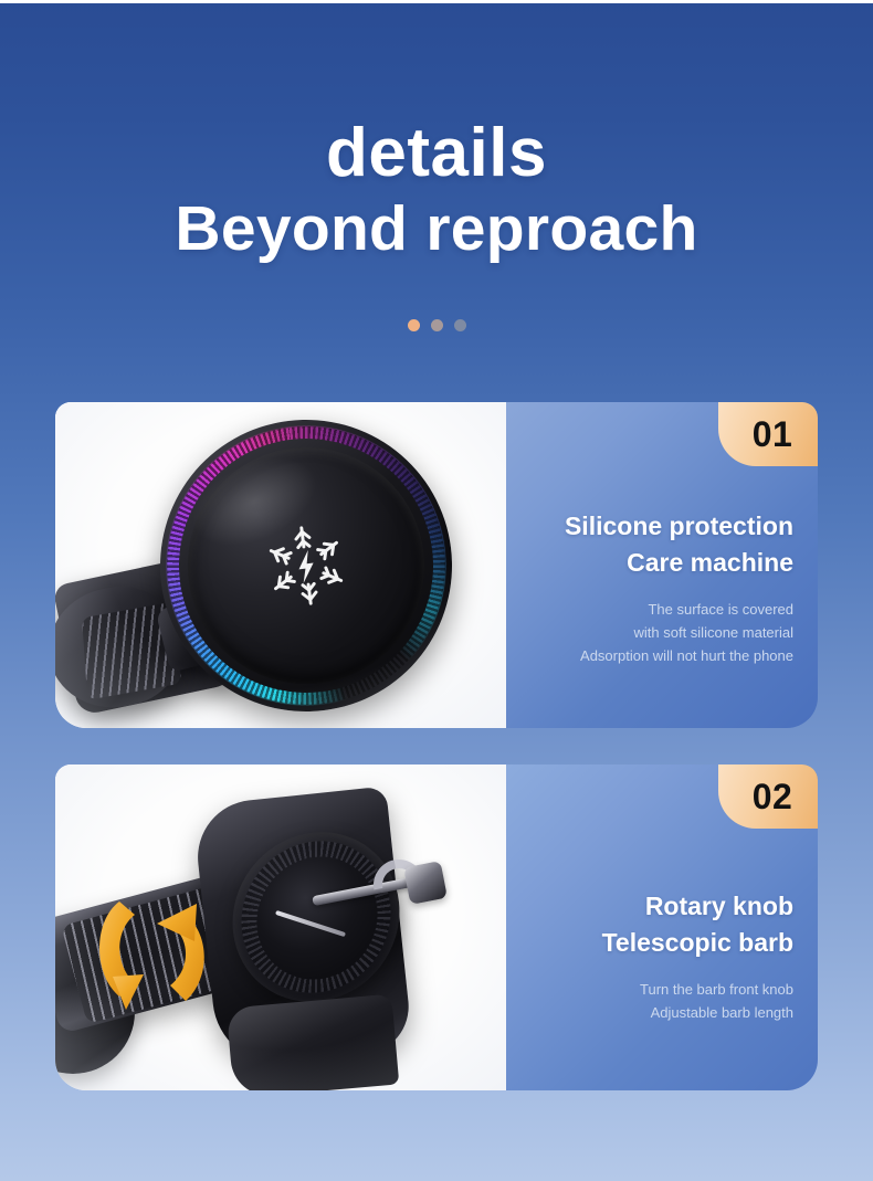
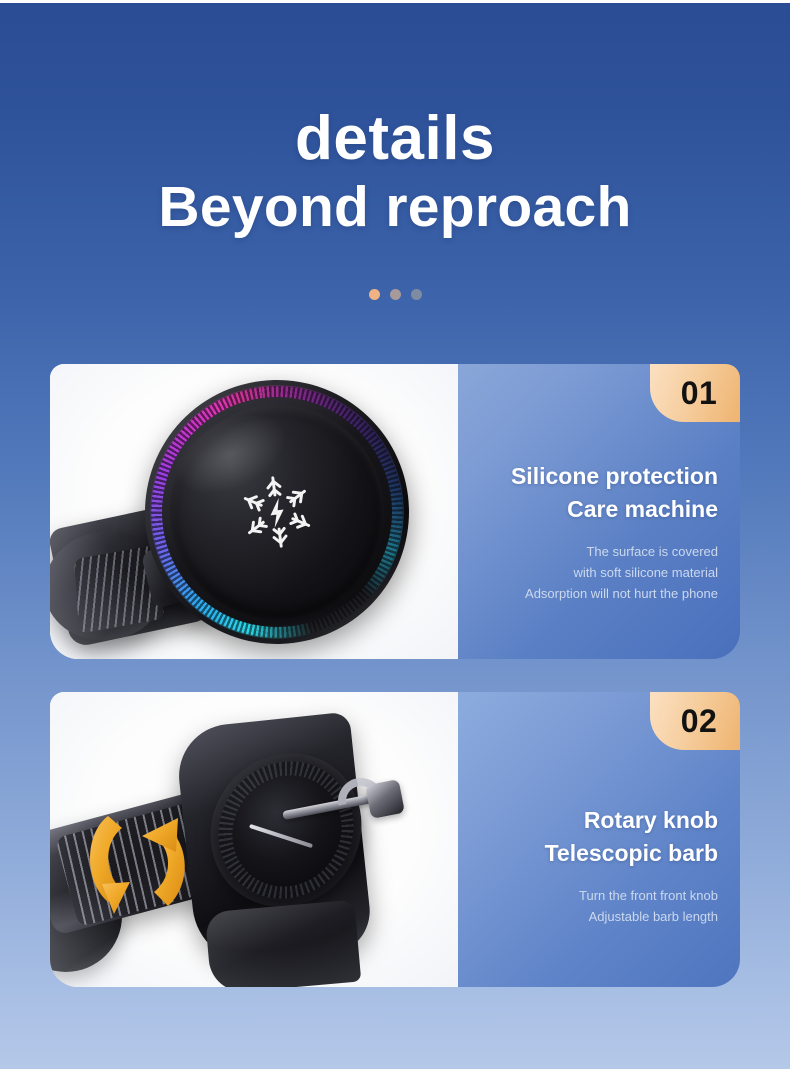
  details
  Beyond reproach
  01
  Silicone protection
  Care machine
  The surface is covered
  with soft silicone material
  Adsorption will not hurt the phone
  02
  Rotary knob
  Telescopic barb
- Turn the barb front knob
+ Turn the front front knob
  Adjustable barb length
